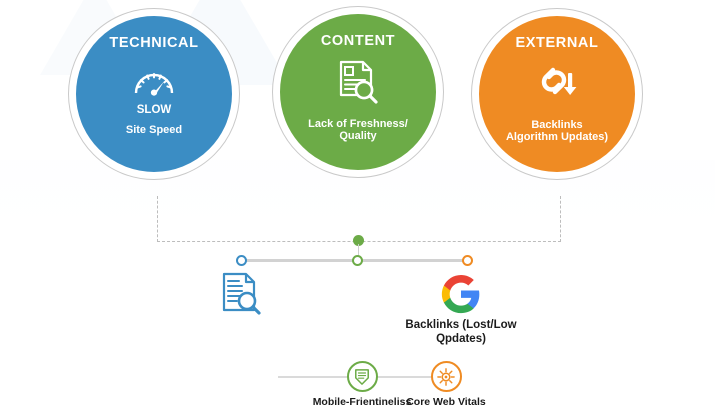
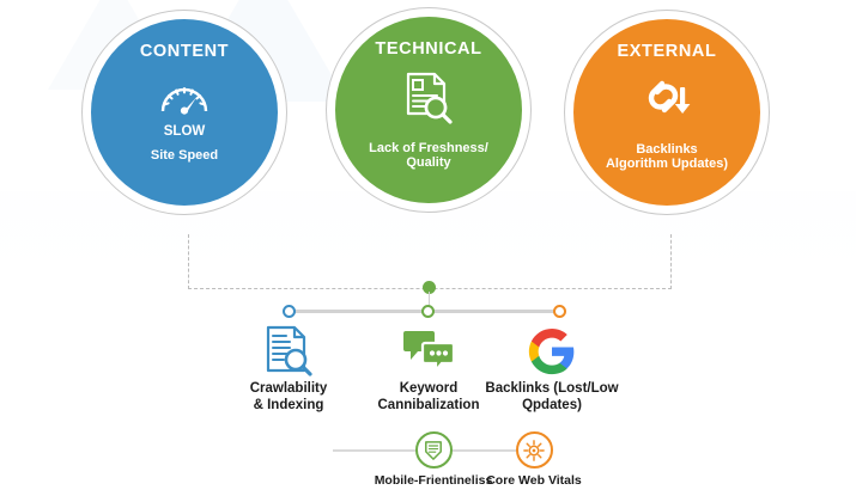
- TECHNICAL
+ CONTENT
  SLOW
  Site Speed
- CONTENT
+ TECHNICAL
  Lack of Freshness/
  Quality
  EXTERNAL
  Backlinks
  Algorithm Updates)
+ Crawlability
+ & Indexing
+ Keyword
+ Cannibalization
  Backlinks (Lost/Low
  Qpdates)
  Mobile-Frientineliss
  Core Web Vitals
